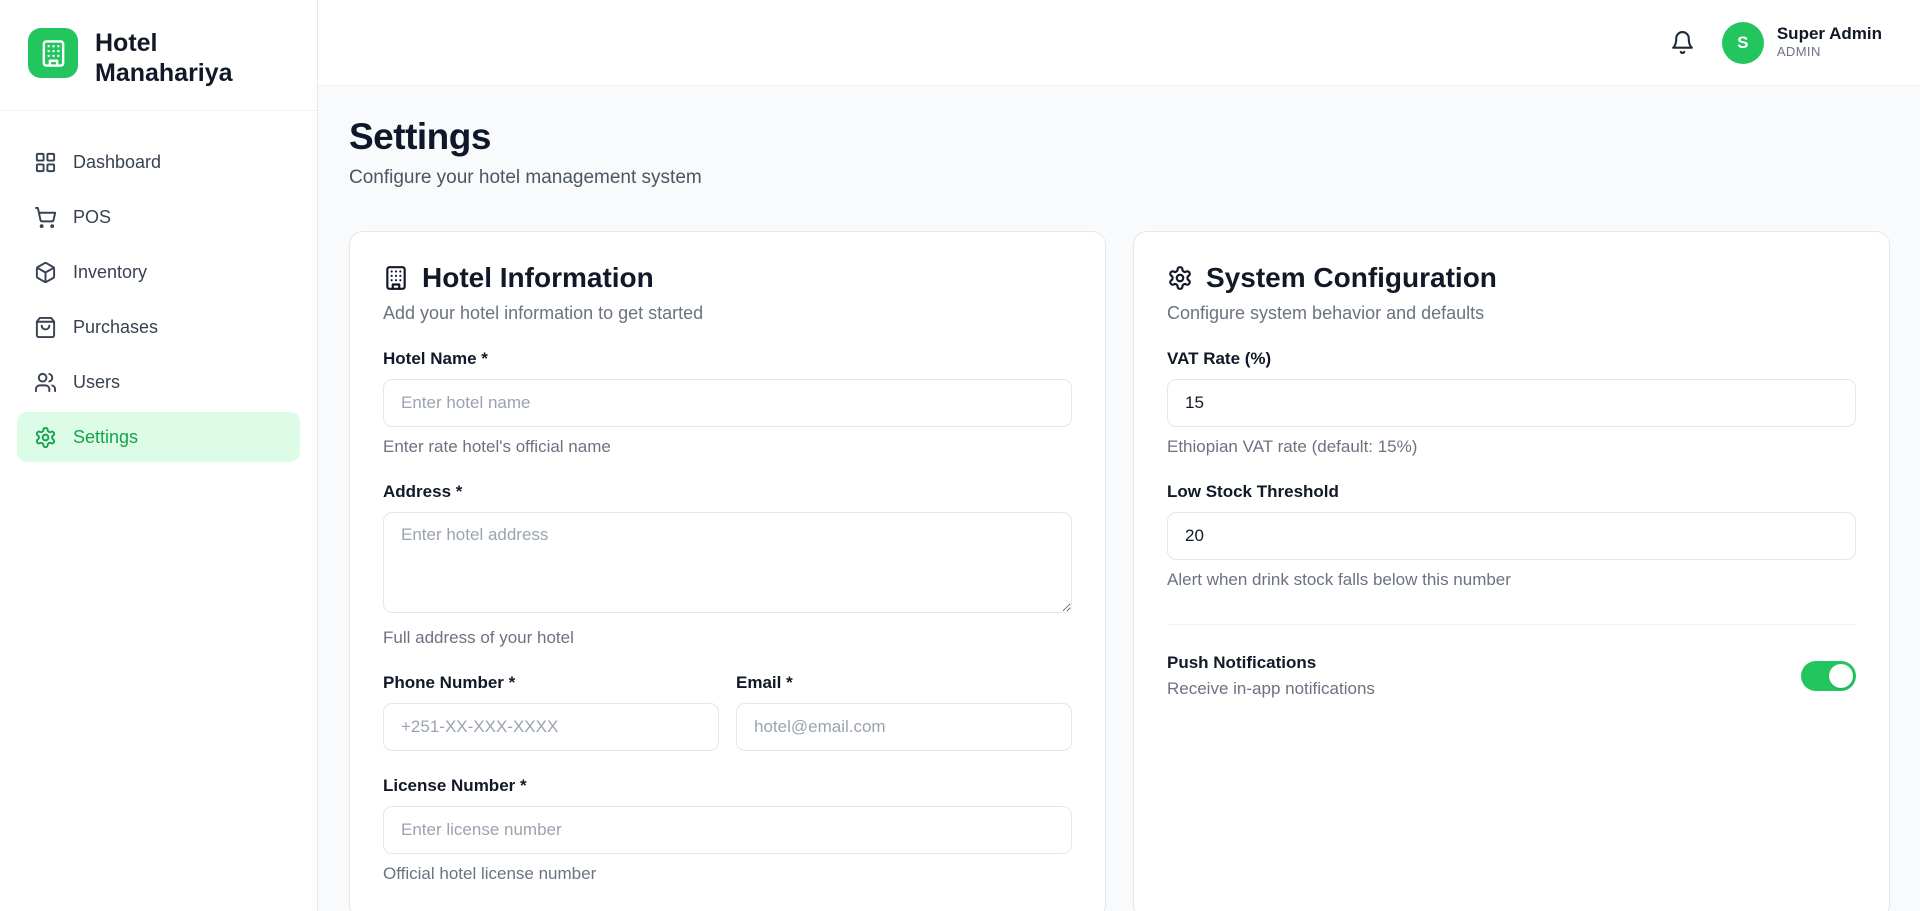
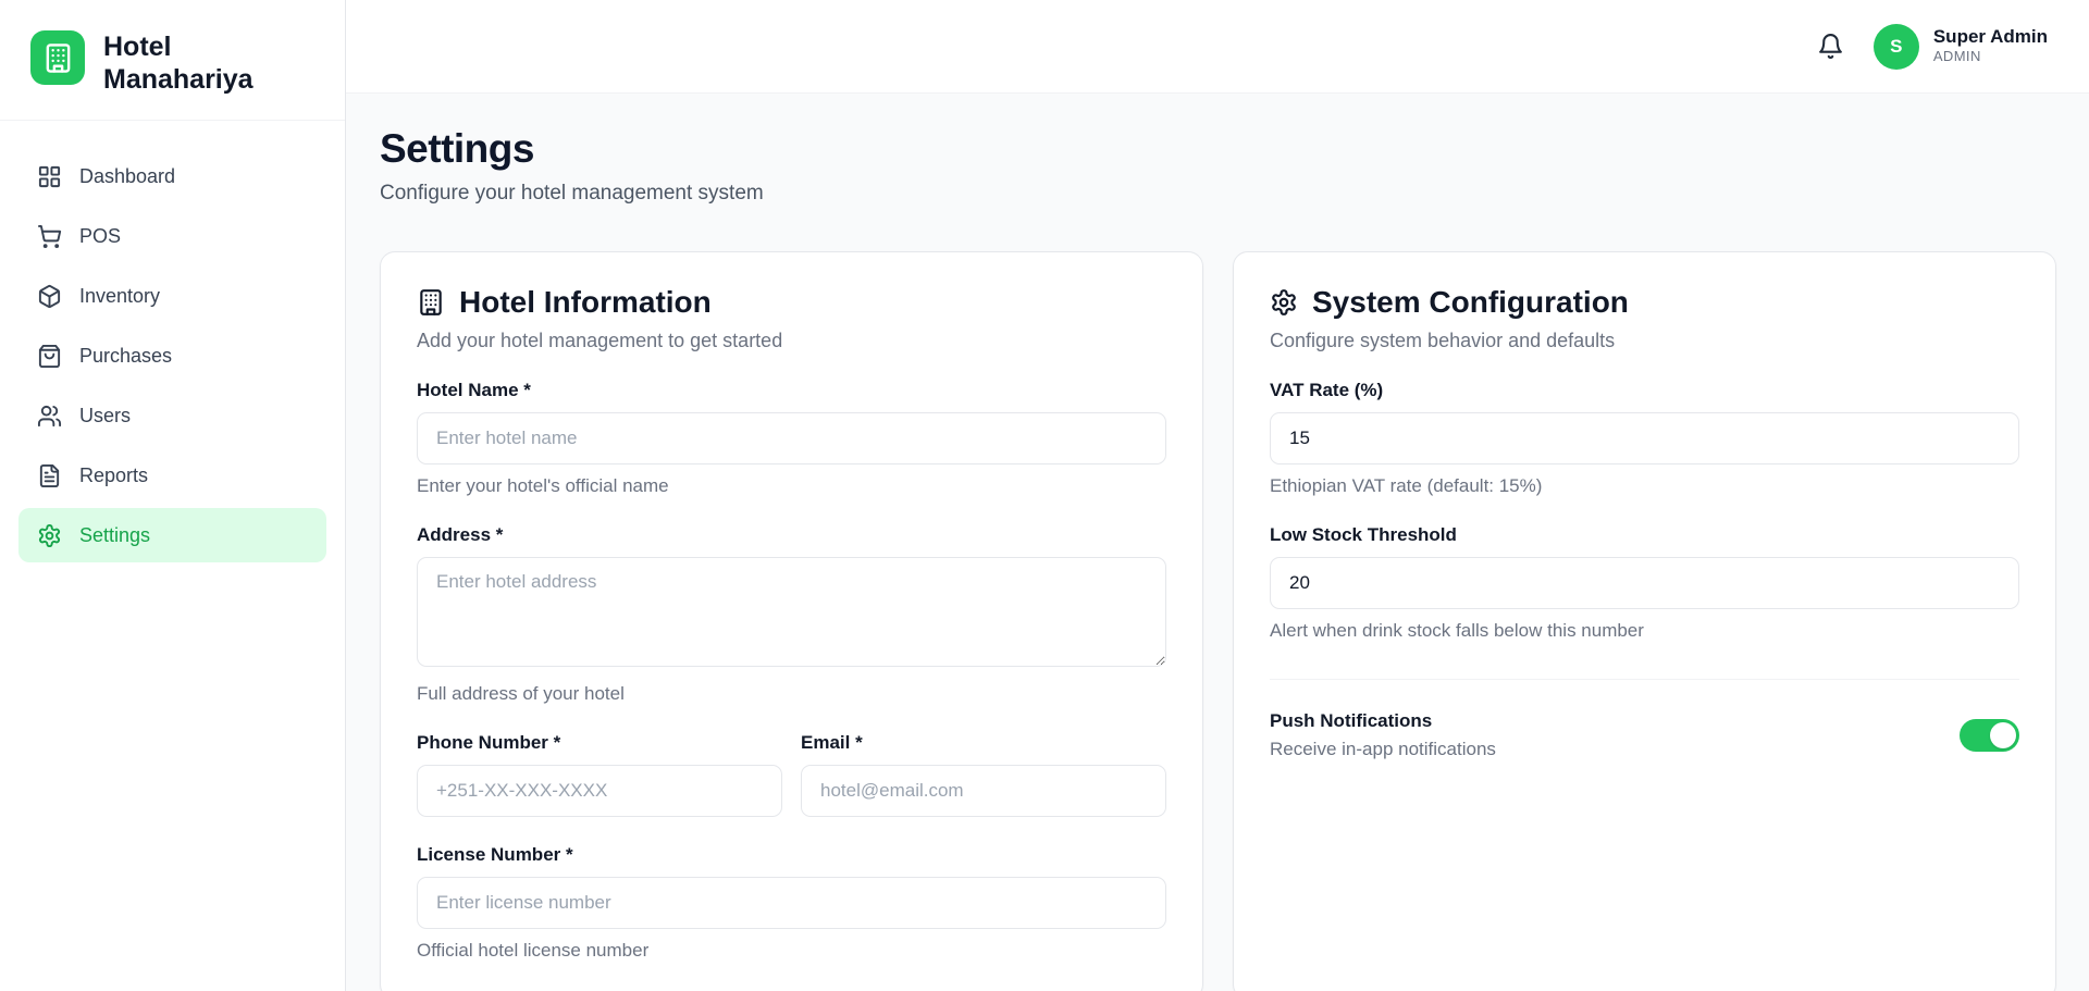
  Hotel Manahariya
  Dashboard
  POS
  Inventory
  Purchases
  Users
+ Reports
  Settings
  S
  Super Admin
  ADMIN
  Settings
  Configure your hotel management system
  Hotel Information
- Add your hotel information to get started
+ Add your hotel management to get started
  Hotel Name *
  Enter hotel name
- Enter rate hotel's official name
+ Enter your hotel's official name
  Address *
  Enter hotel address
  Full address of your hotel
  Phone Number *
  +251-XX-XXX-XXXX
  Email *
  hotel@email.com
  License Number *
  Enter license number
  Official hotel license number
  System Configuration
  Configure system behavior and defaults
  VAT Rate (%)
  15
  Ethiopian VAT rate (default: 15%)
  Low Stock Threshold
  20
  Alert when drink stock falls below this number
  Push Notifications
  Receive in-app notifications
